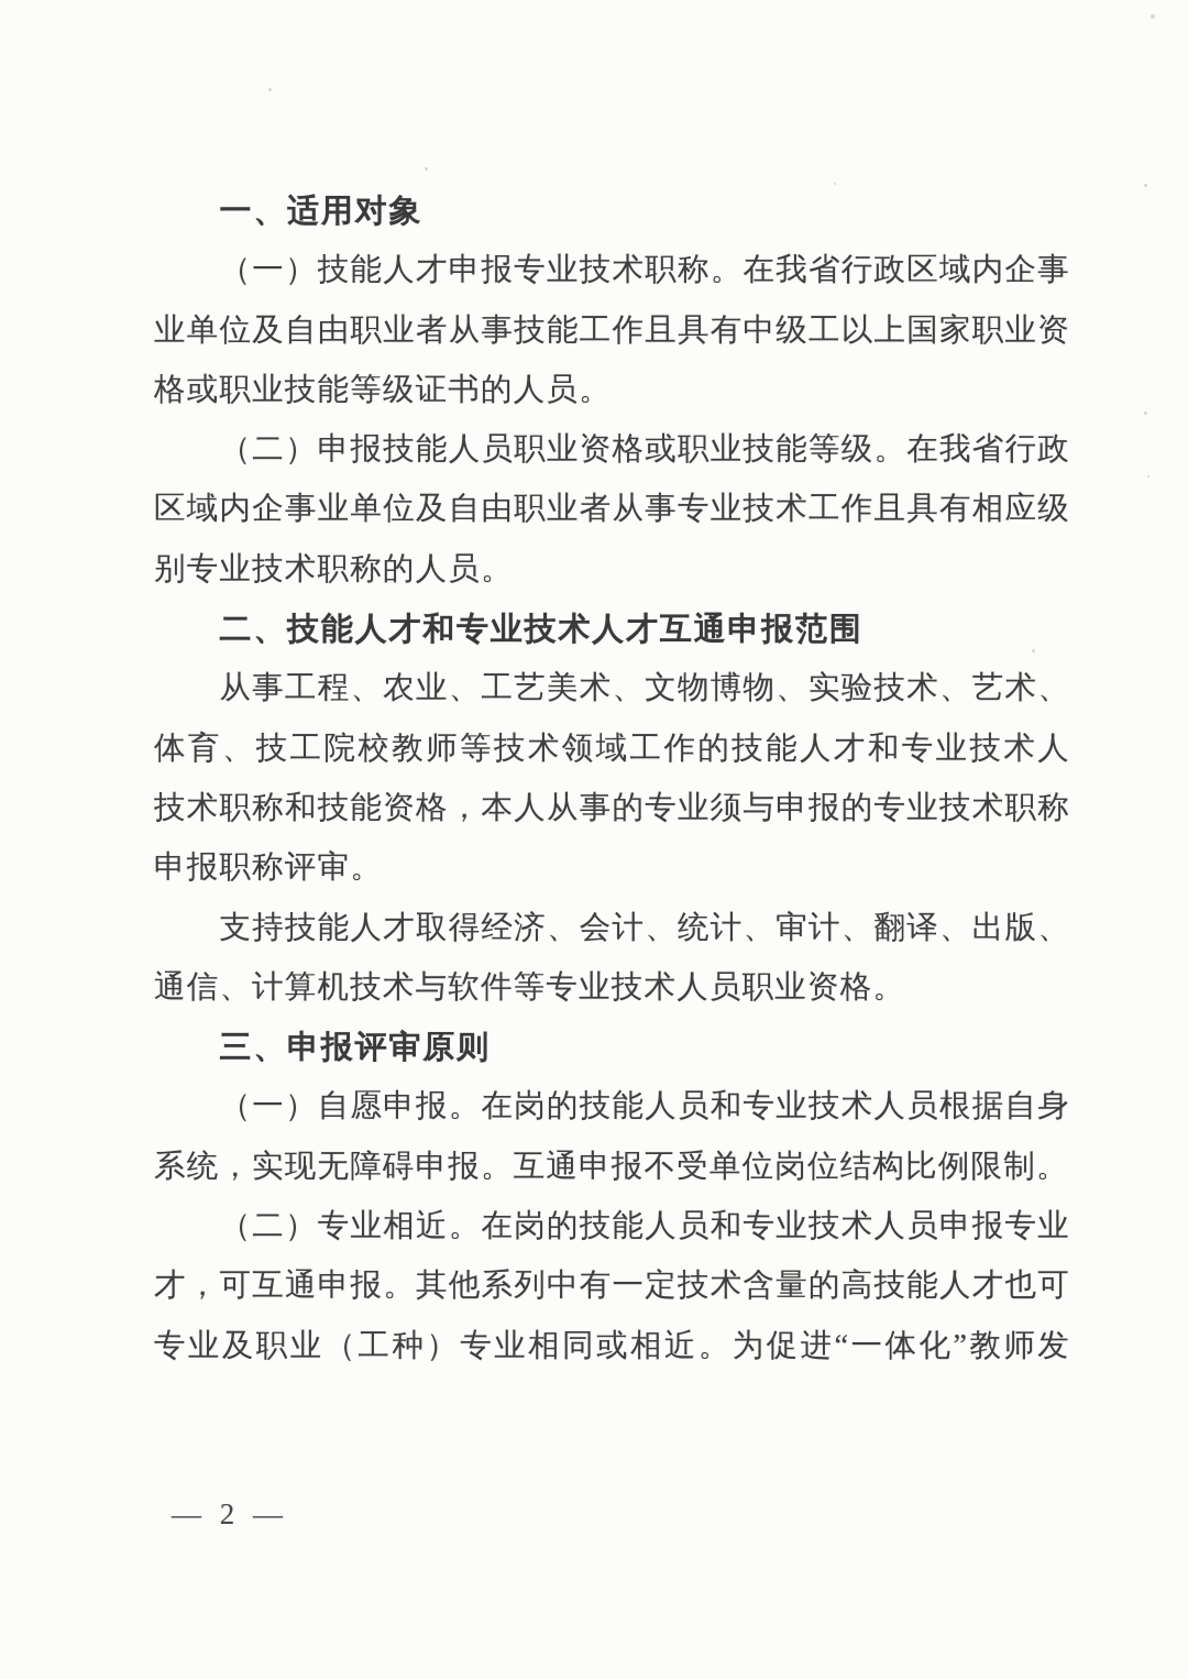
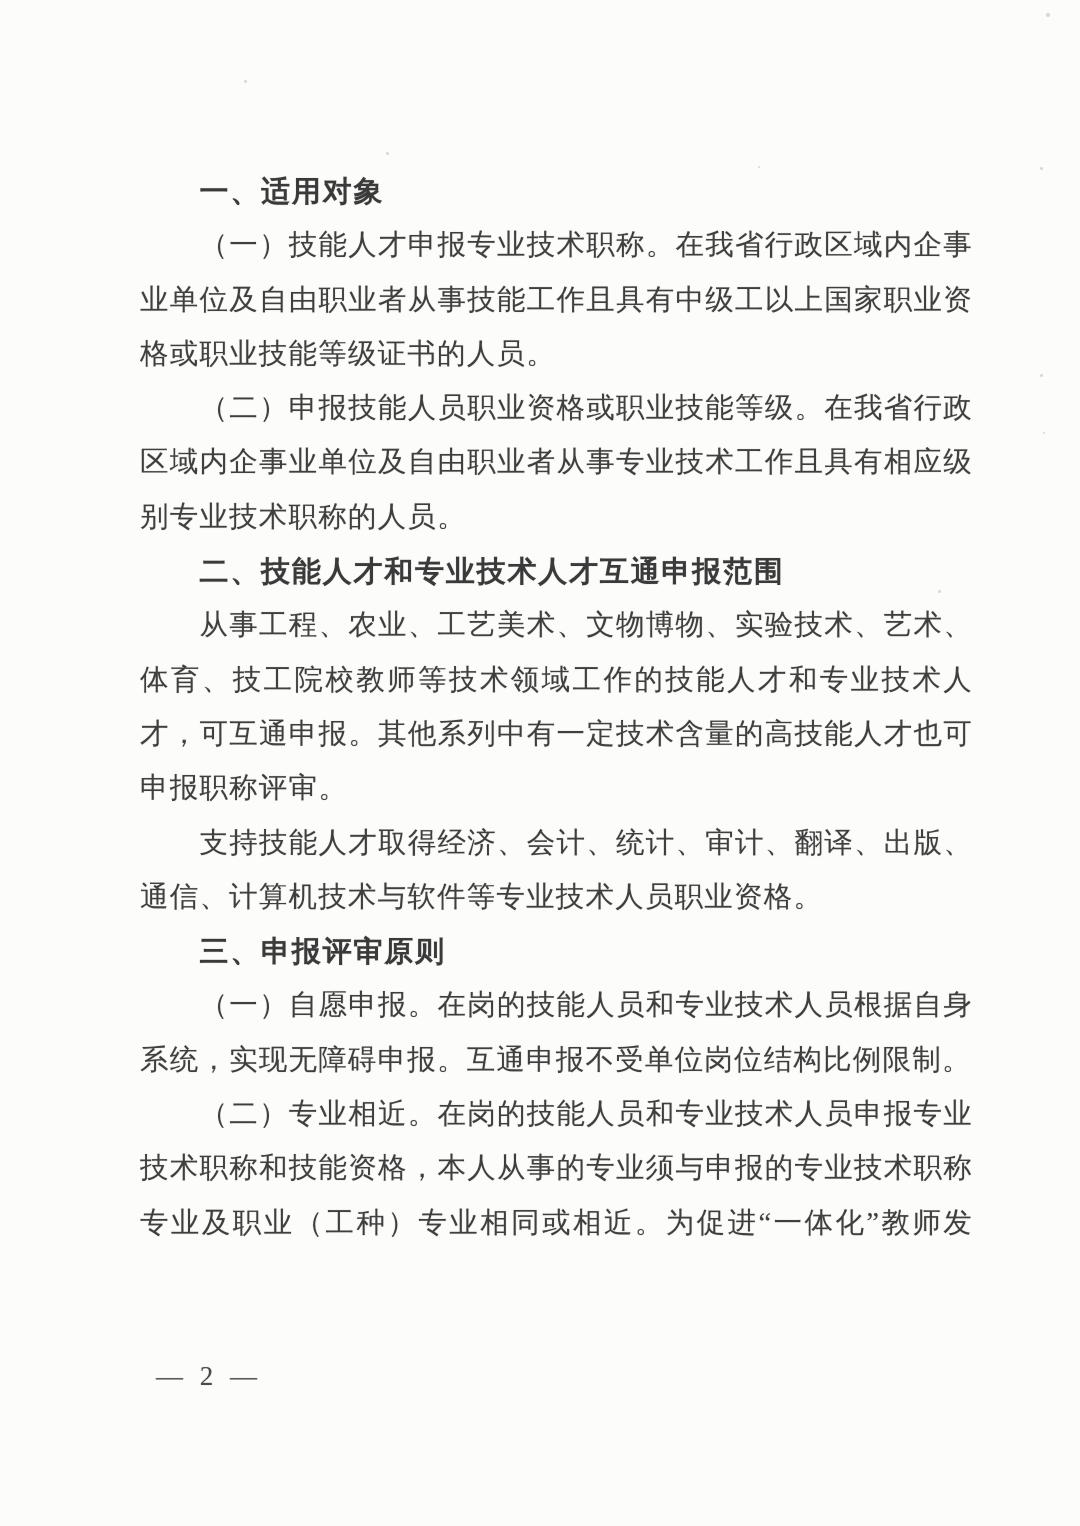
  一、适用对象
  （一）技能人才申报专业技术职称。在我省行政区域内企事
  业单位及自由职业者从事技能工作且具有中级工以上国家职业资
  格或职业技能等级证书的人员。
  （二）申报技能人员职业资格或职业技能等级。在我省行政
  区域内企事业单位及自由职业者从事专业技术工作且具有相应级
  别专业技术职称的人员。
  二、技能人才和专业技术人才互通申报范围
  从事工程、农业、工艺美术、文物博物、实验技术、艺术、
  体育、技工院校教师等技术领域工作的技能人才和专业技术人
- 技术职称和技能资格，本人从事的专业须与申报的专业技术职称
+ 才，可互通申报。其他系列中有一定技术含量的高技能人才也可
  申报职称评审。
  支持技能人才取得经济、会计、统计、审计、翻译、出版、
  通信、计算机技术与软件等专业技术人员职业资格。
  三、申报评审原则
  （一）自愿申报。在岗的技能人员和专业技术人员根据自身
  系统，实现无障碍申报。互通申报不受单位岗位结构比例限制。
  （二）专业相近。在岗的技能人员和专业技术人员申报专业
- 才，可互通申报。其他系列中有一定技术含量的高技能人才也可
+ 技术职称和技能资格，本人从事的专业须与申报的专业技术职称
  专业及职业（工种）专业相同或相近。为促进“一体化”教师发
  — 2 —
